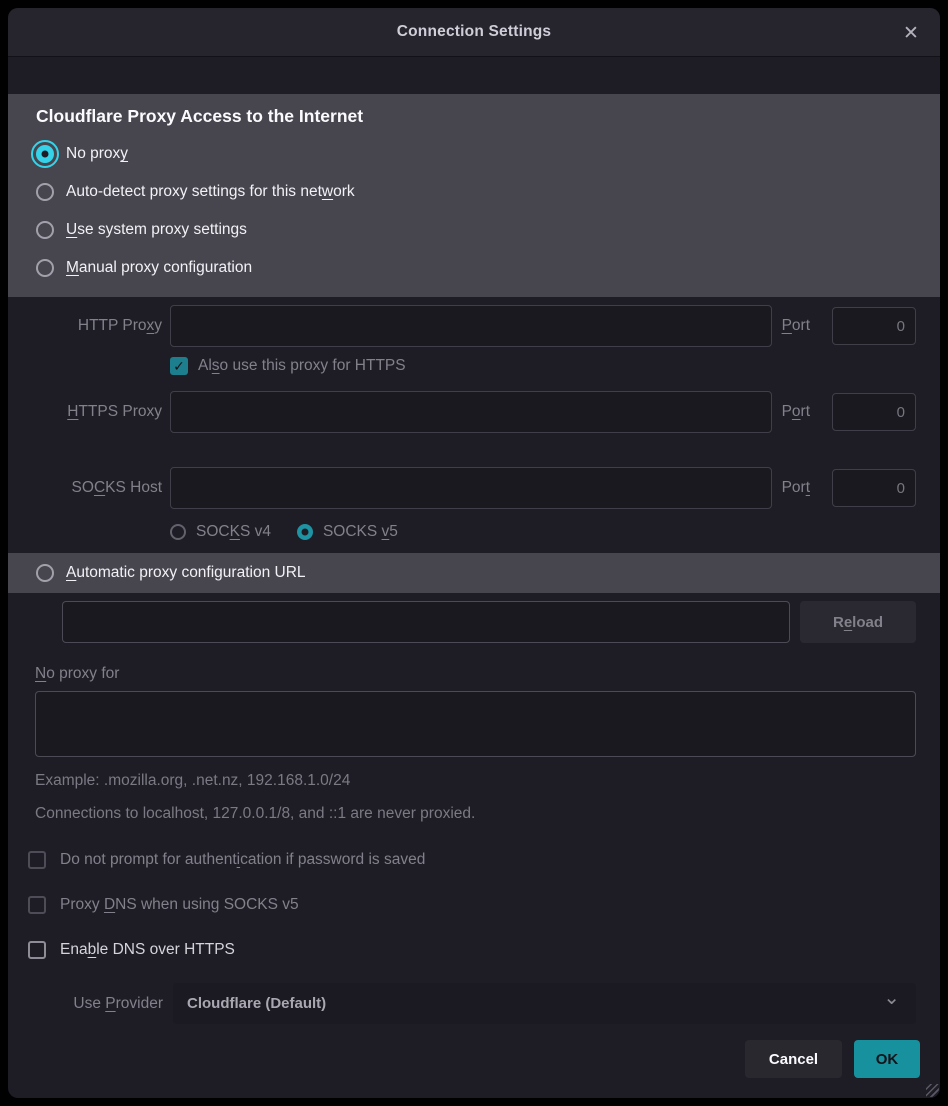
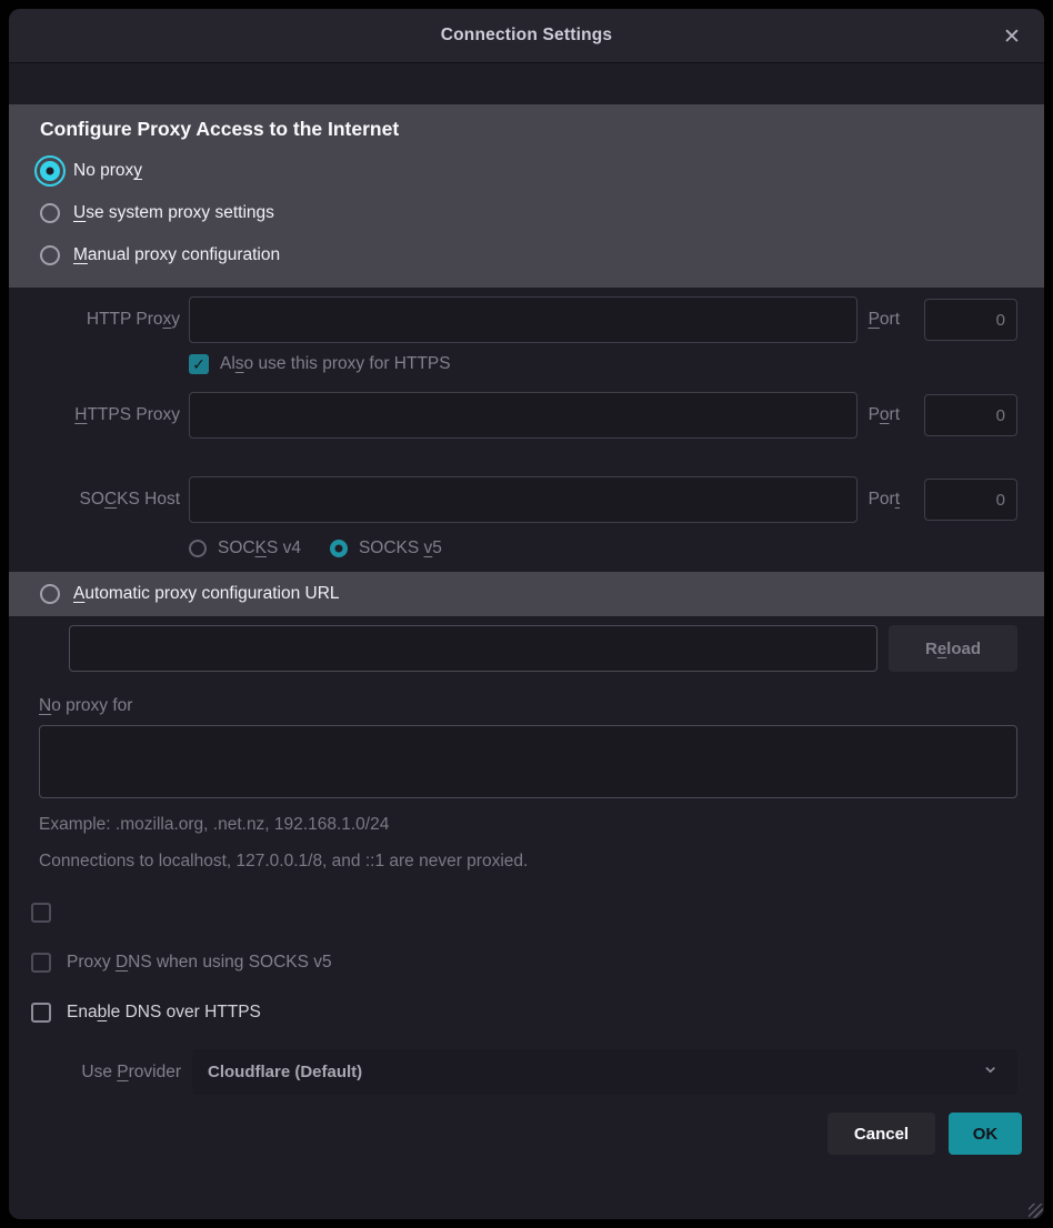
  Connection Settings
  ✕
- Cloudflare Proxy Access to the Internet
+ Configure Proxy Access to the Internet
  No proxy
- Auto-detect proxy settings for this network
  Use system proxy settings
  Manual proxy configuration
  HTTP Proxy
  Port
  0
  ✓
  Also use this proxy for HTTPS
  HTTPS Proxy
  Port
  0
  SOCKS Host
  Port
  0
  SOCKS v4
  SOCKS v5
  Automatic proxy configuration URL
  Reload
  No proxy for
  Example: .mozilla.org, .net.nz, 192.168.1.0/24
  Connections to localhost, 127.0.0.1/8, and ::1 are never proxied.
- Do not prompt for authentication if password is saved
  Proxy DNS when using SOCKS v5
  Enable DNS over HTTPS
  Use Provider
  Cloudflare (Default)
  ⌄
  Cancel
  OK
